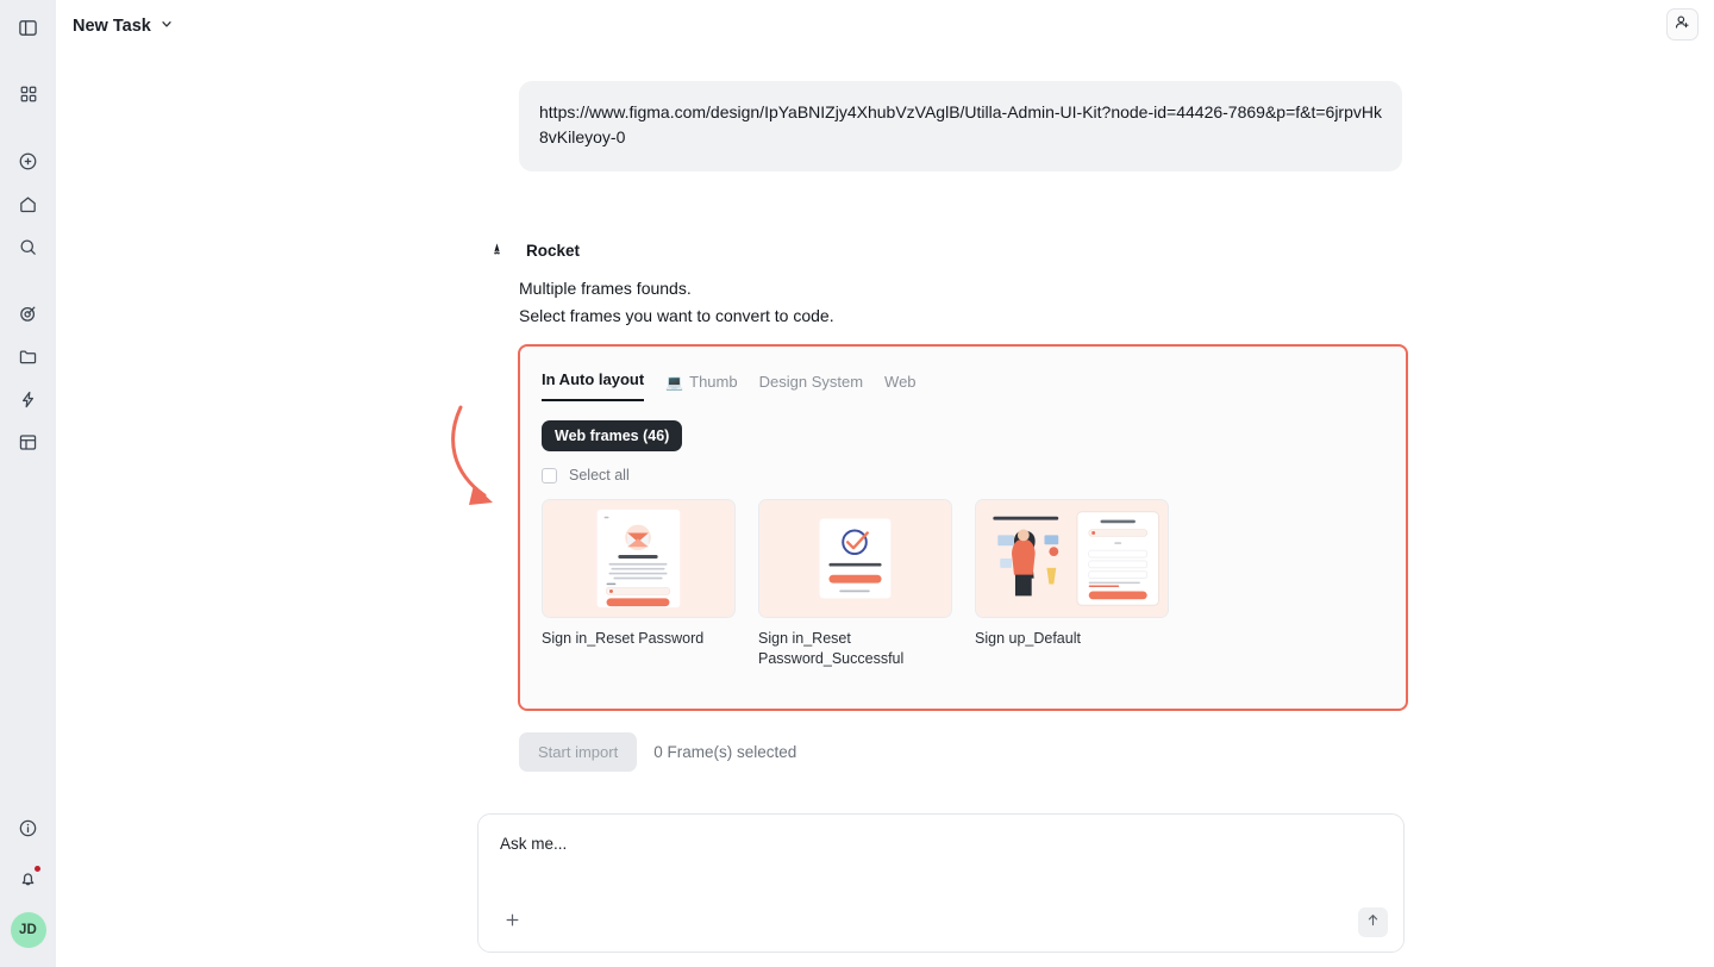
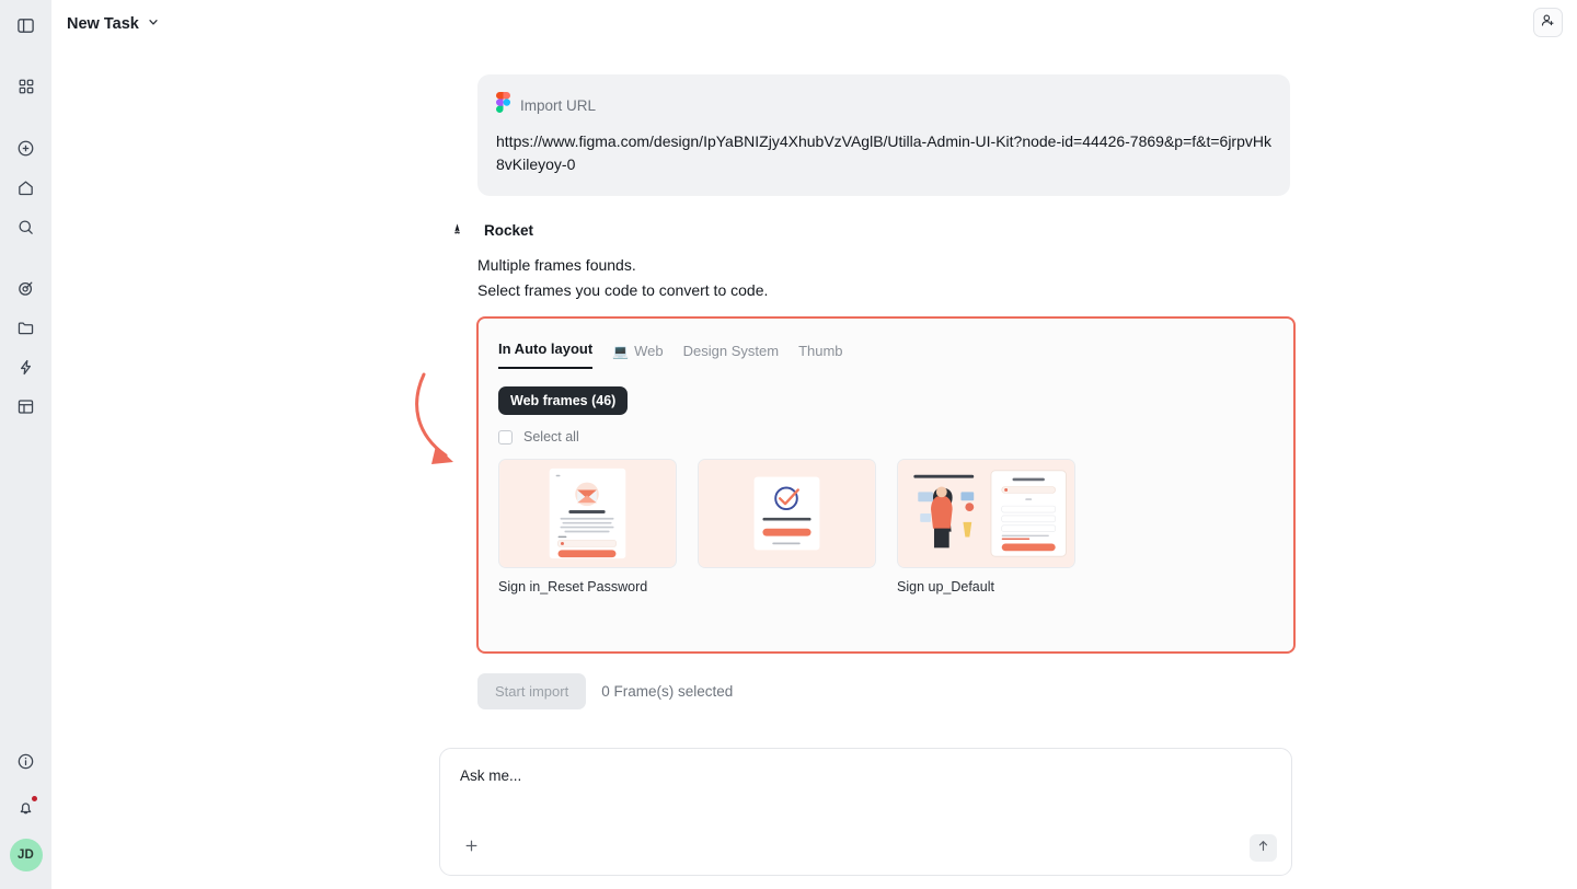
  JD
  New Task
+ Import URL
  https://www.figma.com/design/IpYaBNIZjy4XhubVzVAglB/Utilla-Admin-UI-Kit?node-id=44426-7869&p=f&t=6jrpvHk8vKileyoy-0
  Rocket
  Multiple frames founds.
- Select frames you want to convert to code.
+ Select frames you code to convert to code.
  In Auto layout
  💻
- Thumb
+ Web
  Design System
- Web
+ Thumb
  Web frames (46)
  Select all
  Sign in_Reset Password
- Sign in_Reset Password_Successful
  Sign up_Default
  Start import
  0 Frame(s) selected
  Ask me...
